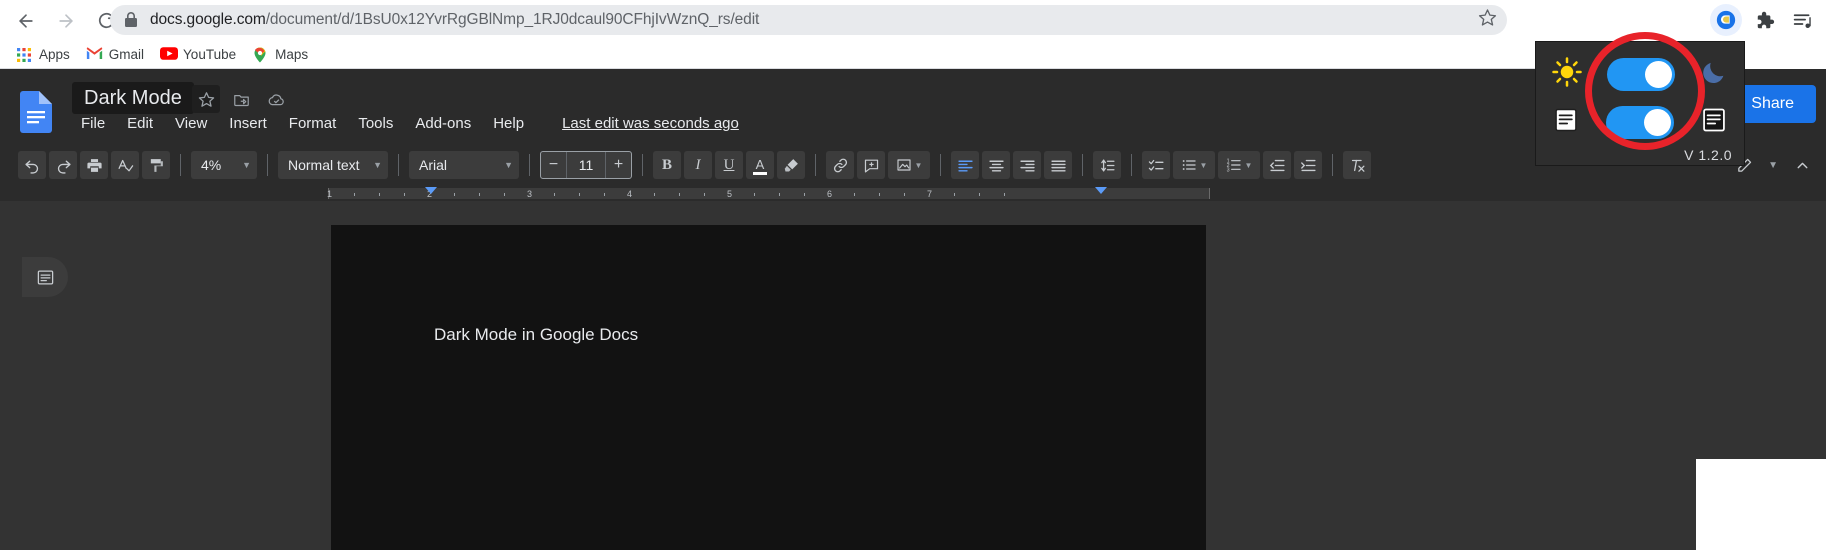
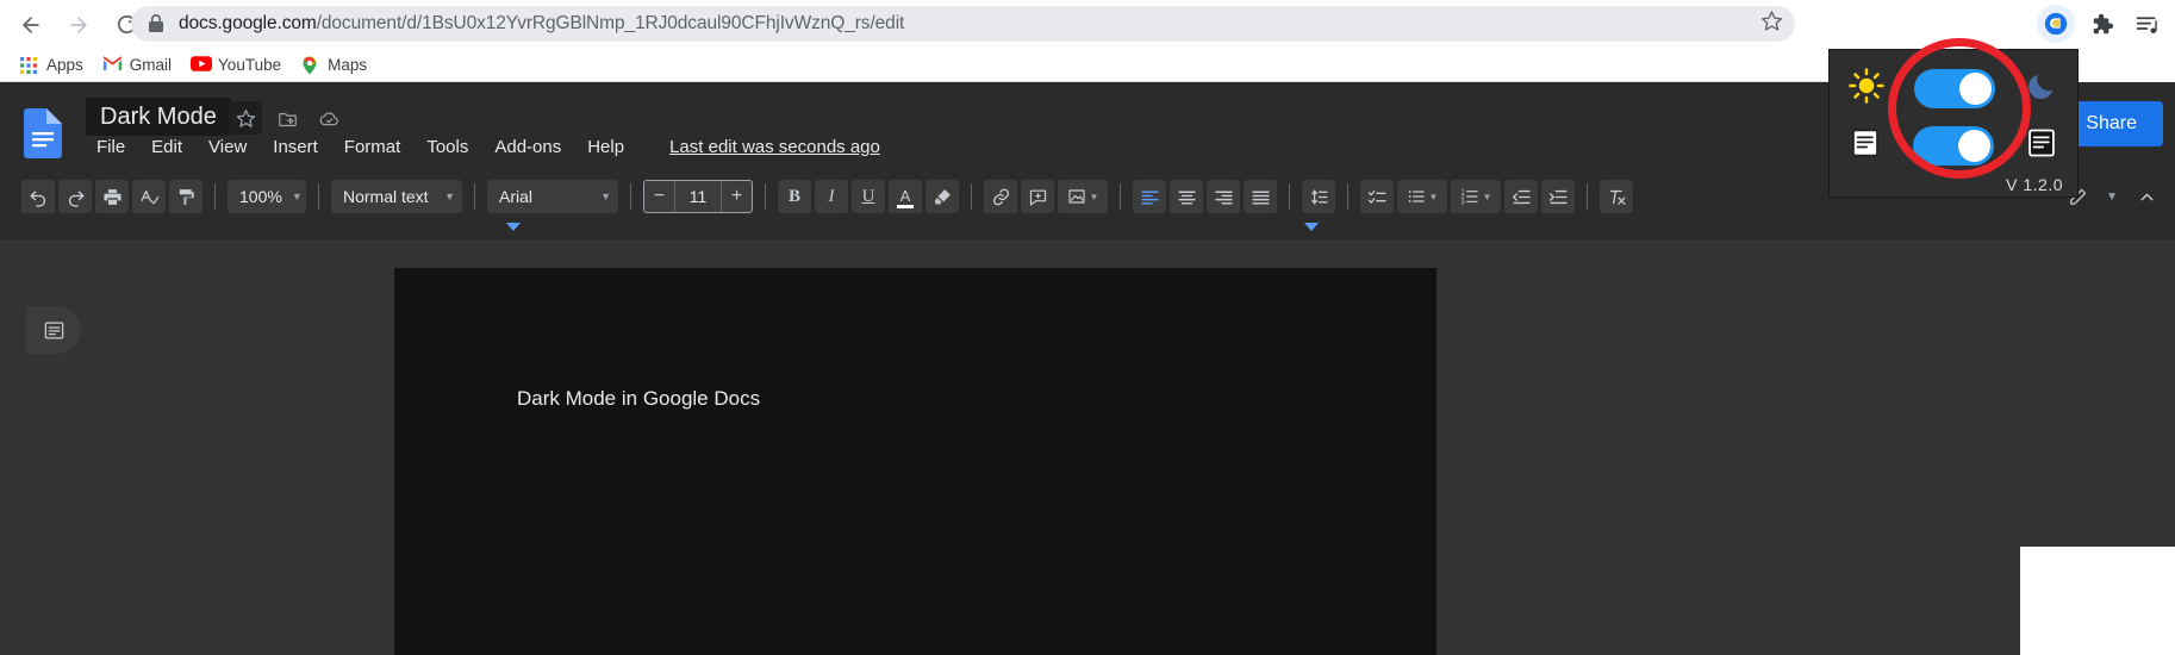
  docs.google.com/document/d/1BsU0x12YvrRgGBlNmp_1RJ0dcaul90CFhjIvWznQ_rs/edit
  Apps
  Gmail
  YouTube
  Maps
  Dark Mode
  File
  Edit
  View
  Insert
  Format
  Tools
  Add-ons
  Help
  Last edit was seconds ago
  Share
- 4%
+ 100%
  ▼
  Normal text
  ▼
  Arial
  ▼
  −
  11
  +
  B
  I
  U
  A
  ▼
  ▼
  ▼
  ▼
- 1
- 2
- 3
- 4
- 5
- 6
- 7
  Dark Mode in Google Docs
  V 1.2.0
